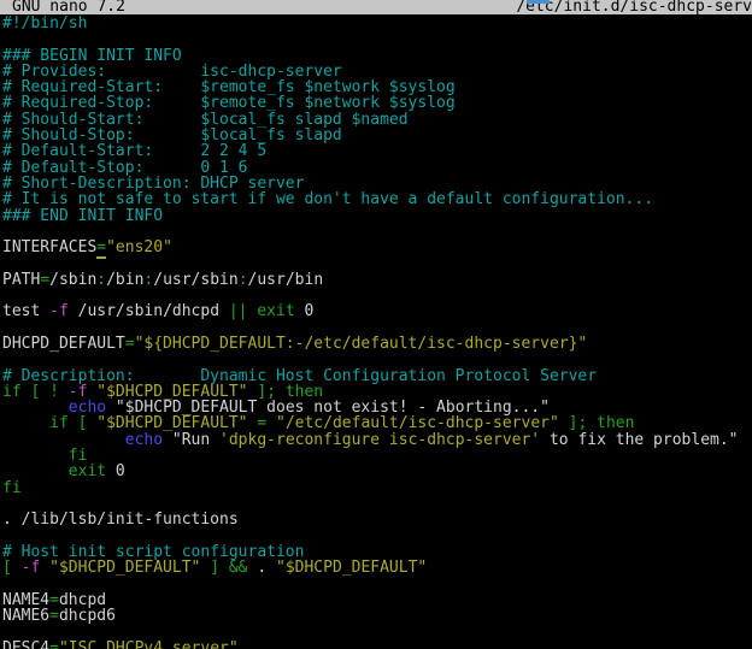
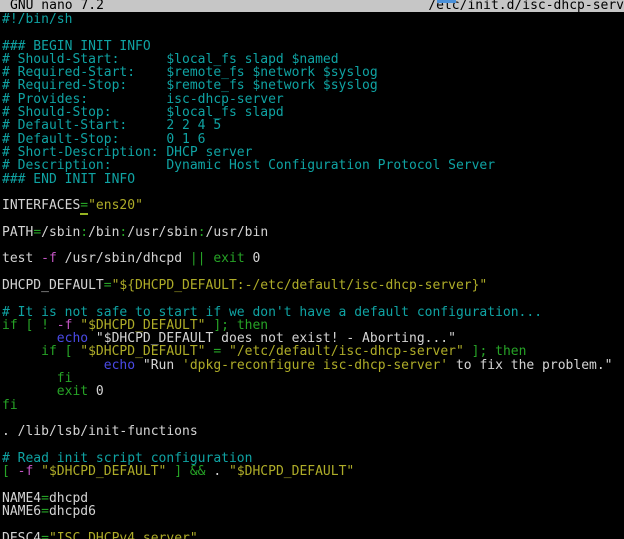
  GNU nano 7.2
  /etc/init.d/isc-dhcp-serv
  #!/bin/sh
  ### BEGIN INIT INFO
- # Provides: isc-dhcp-server
+ # Should-Start: $local_fs slapd $named
  # Required-Start: $remote_fs $network $syslog
  # Required-Stop: $remote_fs $network $syslog
- # Should-Start: $local_fs slapd $named
+ # Provides: isc-dhcp-server
  # Should-Stop: $local_fs slapd
  # Default-Start: 2 2 4 5
  # Default-Stop: 0 1 6
  # Short-Description: DHCP server
- # It is not safe to start if we don't have a default configuration...
+ # Description: Dynamic Host Configuration Protocol Server
  ### END INIT INFO
  INTERFACES="ens20"
  PATH=/sbin:/bin:/usr/sbin:/usr/bin
  test -f /usr/sbin/dhcpd || exit 0
  DHCPD_DEFAULT="${DHCPD_DEFAULT:-/etc/default/isc-dhcp-server}"
- # Description: Dynamic Host Configuration Protocol Server
+ # It is not safe to start if we don't have a default configuration...
  if [ ! -f "$DHCPD_DEFAULT" ]; then
  echo "$DHCPD_DEFAULT does not exist! - Aborting..."
  if [ "$DHCPD_DEFAULT" = "/etc/default/isc-dhcp-server" ]; then
  echo "Run 'dpkg-reconfigure isc-dhcp-server' to fix the problem."
  fi
  exit 0
  fi
  . /lib/lsb/init-functions
- # Host init script configuration
+ # Read init script configuration
  [ -f "$DHCPD_DEFAULT" ] && . "$DHCPD_DEFAULT"
  NAME4=dhcpd
  NAME6=dhcpd6
  DESC4="ISC DHCPv4 server"
